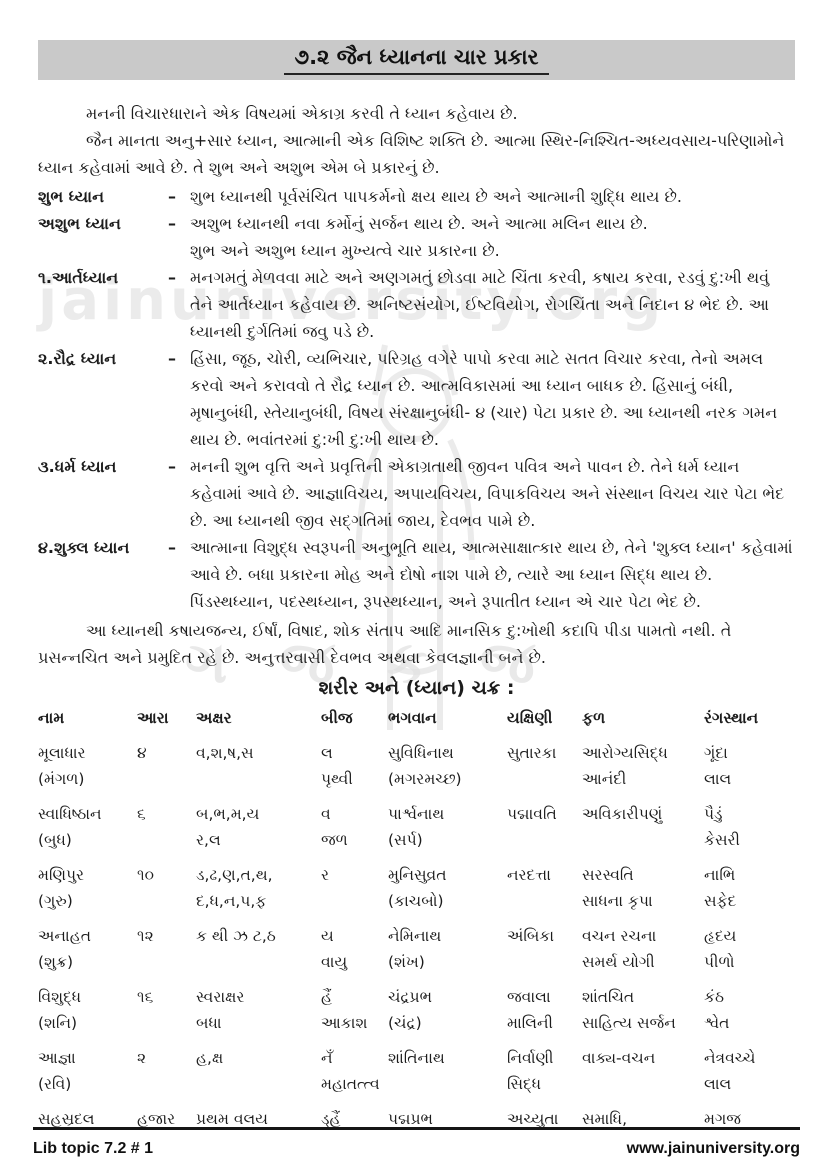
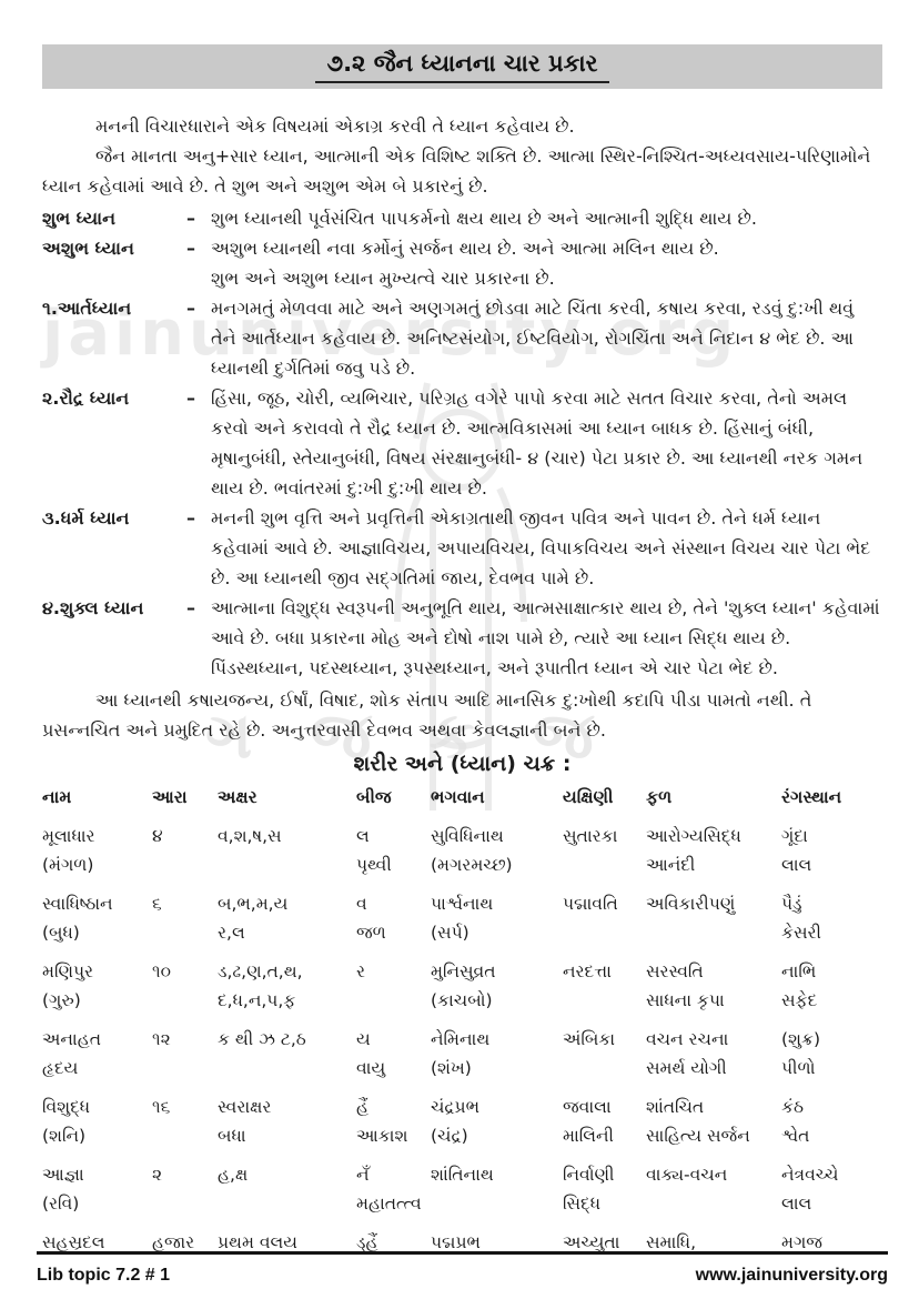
  jainuniversity.org
  ગ જ ક જ
  ૭.૨ જૈન ધ્યાનના ચાર પ્રકાર
  મનની વિચારધારાને એક વિષયમાં એકાગ્ર કરવી તે ધ્યાન કહેવાય છે.
  જૈન માનતા અનુ+સાર ધ્યાન, આત્માની એક વિશિષ્ટ શક્તિ છે. આત્મા સ્થિર-નિશ્ચિત-અધ્યવસાય-પરિણામોને ધ્યાન કહેવામાં આવે છે. તે શુભ અને અશુભ એમ બે પ્રકારનું છે.
  શુભ ધ્યાન
  –
  શુભ ધ્યાનથી પૂર્વસંચિત પાપકર્મનો ક્ષય થાય છે અને આત્માની શુદ્ધિ થાય છે.
  અશુભ ધ્યાન
  –
  અશુભ ધ્યાનથી નવા કર્મોનું સર્જન થાય છે. અને આત્મા મલિન થાય છે.
  શુભ અને અશુભ ધ્યાન મુખ્યત્વે ચાર પ્રકારના છે.
  ૧.આર્તધ્યાન
  –
  મનગમતું મેળવવા માટે અને અણગમતું છોડવા માટે ચિંતા કરવી, કષાય કરવા, રડવું દુ:ખી થવું તેને આર્તધ્યાન કહેવાય છે. અનિષ્ટસંયોગ, ઈષ્ટવિયોગ, રોગચિંતા અને નિદાન ૪ ભેદ છે. આ ધ્યાનથી દુર્ગતિમાં જવુ પડે છે.
  ૨.રૌદ્ર ધ્યાન
  –
  હિંસા, જૂઠ, ચોરી, વ્યભિચાર, પરિગ્રહ વગેરે પાપો કરવા માટે સતત વિચાર કરવા, તેનો અમલ કરવો અને કરાવવો તે રૌદ્ર ધ્યાન છે. આત્મવિકાસમાં આ ધ્યાન બાધક છે. હિંસાનું બંધી, મૃષાનુબંધી, સ્તેયાનુબંધી, વિષય સંરક્ષાનુબંધી- ૪ (ચાર) પેટા પ્રકાર છે. આ ધ્યાનથી નરક ગમન થાય છે. ભવાંતરમાં દુ:ખી દુ:ખી થાય છે.
  ૩.ધર્મ ધ્યાન
  –
  મનની શુભ વૃત્તિ અને પ્રવૃત્તિની એકાગ્રતાથી જીવન પવિત્ર અને પાવન છે. તેને ધર્મ ધ્યાન કહેવામાં આવે છે. આજ્ઞાવિચય, અપાયવિચય, વિપાકવિચય અને સંસ્થાન વિચય ચાર પેટા ભેદ છે. આ ધ્યાનથી જીવ સદ્ગતિમાં જાય, દેવભવ પામે છે.
  ૪.શુક્લ ધ્યાન
  –
  આત્માના વિશુદ્ધ સ્વરૂપની અનુભૂતિ થાય, આત્મસાક્ષાત્કાર થાય છે, તેને 'શુક્લ ધ્યાન' કહેવામાં આવે છે. બધા પ્રકારના મોહ અને દોષો નાશ પામે છે, ત્યારે આ ધ્યાન સિદ્ધ થાય છે. પિંડસ્થધ્યાન, પદસ્થધ્યાન, રૂપસ્થધ્યાન, અને રૂપાતીત ધ્યાન એ ચાર પેટા ભેદ છે.
  આ ધ્યાનથી કષાયજન્ય, ઈર્ષાં, વિષાદ, શોક સંતાપ આદિ માનસિક દુ:ખોથી કદાપિ પીડા પામતો નથી. તે પ્રસન્નચિત અને પ્રમુદિત રહે છે. અનુત્તરવાસી દેવભવ અથવા કેવલજ્ઞાની બને છે.
  શરીર અને (ધ્યાન) ચક્ર :
  નામ
  આરા
  અક્ષર
  બીજ
  ભગવાન
  યક્ષિણી
  ફળ
  રંગસ્થાન
  મૂલાધાર
  (મંગળ)
  ૪
  વ,શ,ષ,સ
  લ
  પૃથ્વી
  સુવિધિનાથ
  (મગરમચ્છ)
  સુતારકા
  આરોગ્યસિદ્ધ
  આનંદી
  ગૂંદા
  લાલ
  સ્વાધિષ્ઠાન
  (બુધ)
  ૬
  બ,ભ,મ,ય
  ર,લ
  વ
  જળ
  પાર્શ્વનાથ
  (સર્પ)
  પદ્માવતિ
  અવિકારીપણું
  પૈડું
  કેસરી
  મણિપુર
  (ગુરુ)
  ૧૦
  ડ,ઢ,ણ,ત,થ,
  દ,ધ,ન,પ,ફ
  ર
  મુનિસુવ્રત
  (કાચબો)
  નરદત્તા
  સરસ્વતિ
  સાધના કૃપા
  નાભિ
  સફેદ
  અનાહત
- (શુક્ર)
+ હૃદય
  ૧૨
  ક થી ઝ ટ,ઠ
  ય
  વાયુ
  નેમિનાથ
  (શંખ)
  અંબિકા
  વચન રચના
  સમર્થ યોગી
- હૃદય
+ (શુક્ર)
  પીળો
  વિશુદ્ધ
  (શનિ)
  ૧૬
  સ્વરાક્ષર
  બધા
  હૈં
  આકાશ
  ચંદ્રપ્રભ
  (ચંદ્ર)
  જવાલા
  માલિની
  શાંતચિત
  સાહિત્ય સર્જન
  કંઠ
  શ્વેત
  આજ્ઞા
  (રવિ)
  ૨
  હ,ક્ષ
  નઁ
  મહાતત્ત્વ
  શાંતિનાથ
  નિર્વાણી
  સિદ્ધ
  વાક્ય-વચન
  નેત્રવચ્ચે
  લાલ
  સહસ્રદલ
  હજાર
  પ્રથમ વલય
  ડ્હૈં
  પદ્મપ્રભ
  અચ્યુતા
  સમાધિ,
  મગજ
  Lib topic 7.2 # 1
  www.jainuniversity.org
